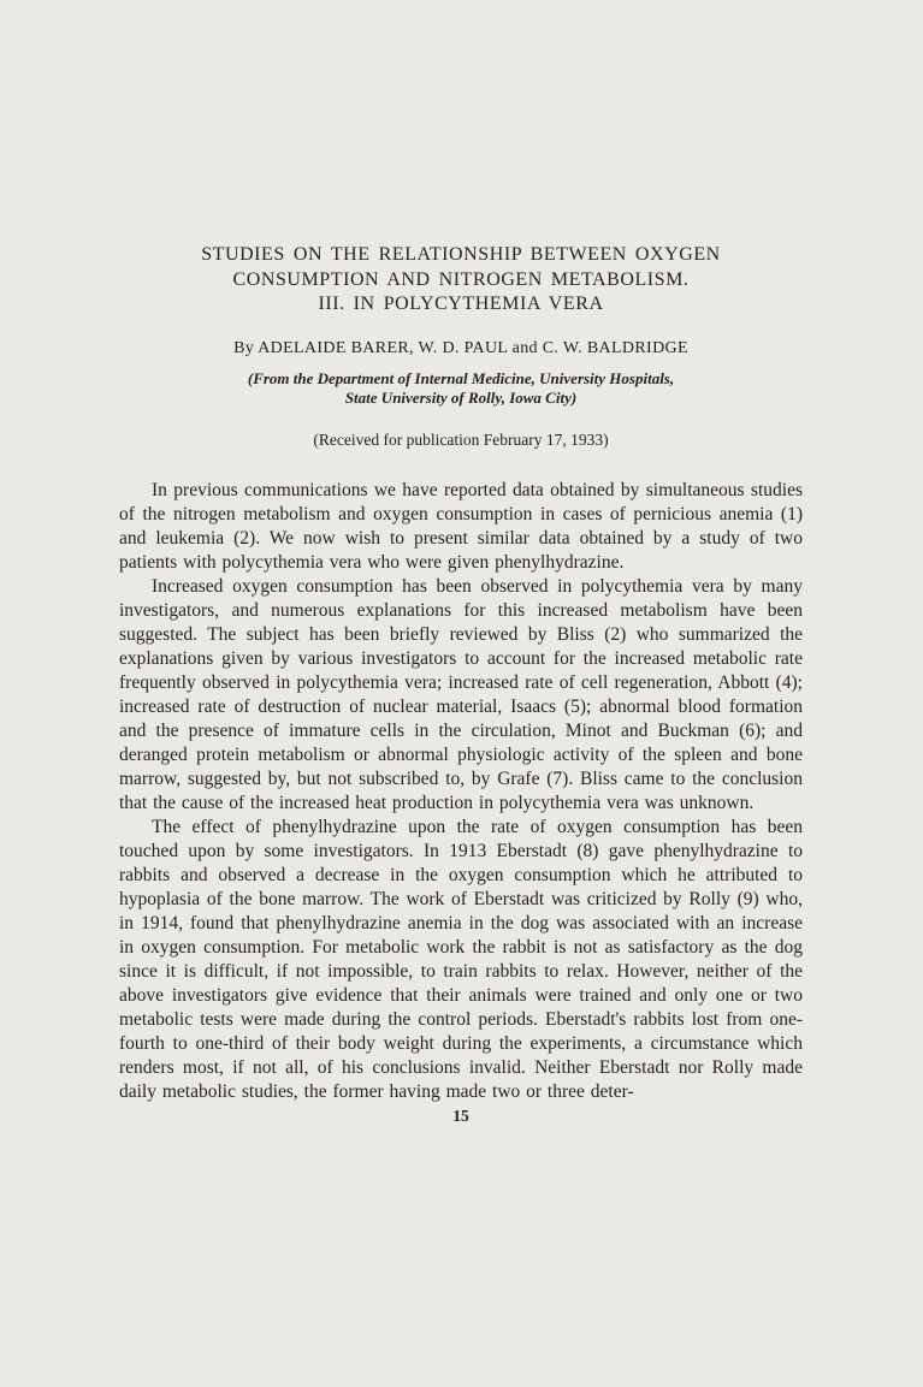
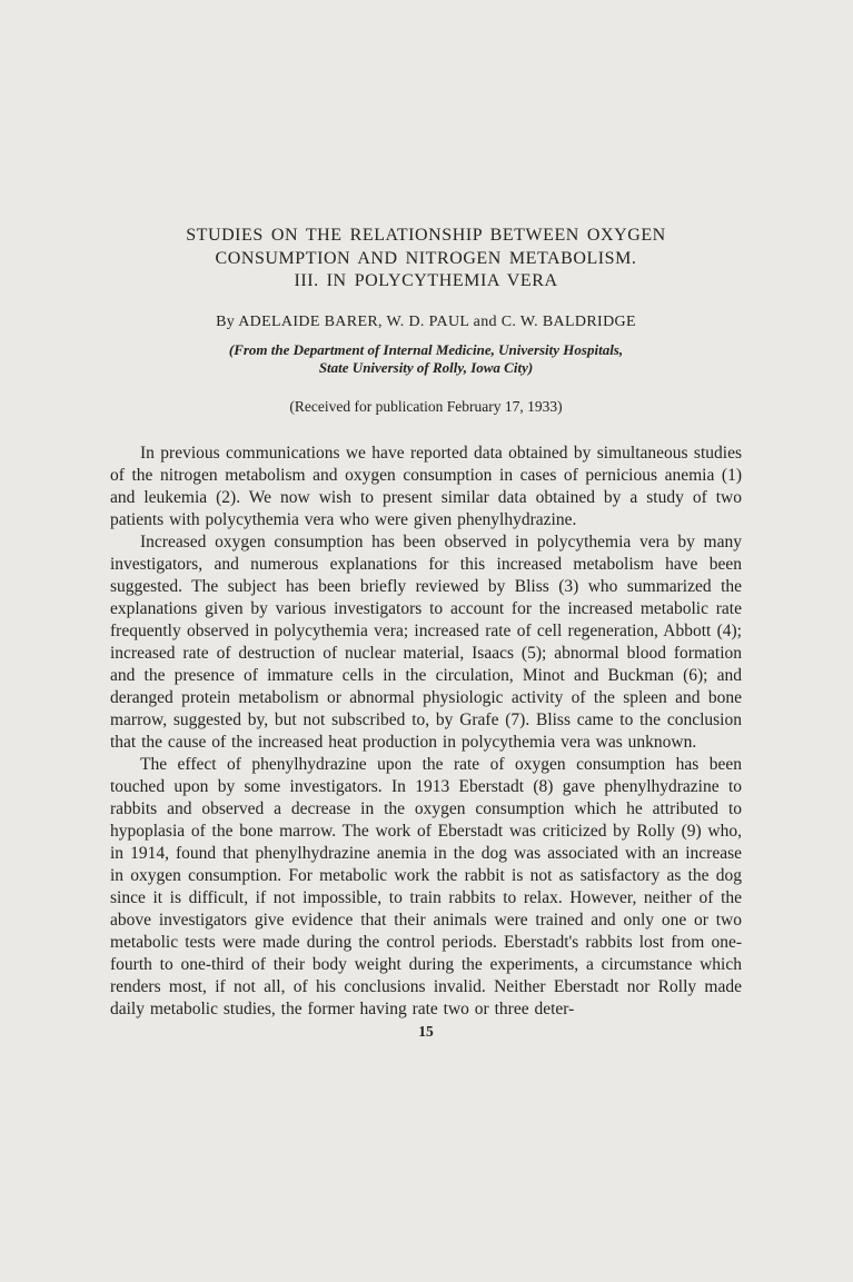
  STUDIES ON THE RELATIONSHIP BETWEEN OXYGEN
  CONSUMPTION AND NITROGEN METABOLISM.
  III. IN POLYCYTHEMIA VERA
  By ADELAIDE BARER, W. D. PAUL and C. W. BALDRIDGE
  (From the Department of Internal Medicine, University Hospitals,
  State University of Rolly, Iowa City)
  (Received for publication February 17, 1933)
  In previous communications we have reported data obtained by simultaneous studies of the nitrogen metabolism and oxygen consumption in cases of pernicious anemia (1) and leukemia (2). We now wish to present similar data obtained by a study of two patients with polycythemia vera who were given phenylhydrazine.
- Increased oxygen consumption has been observed in polycythemia vera by many investigators, and numerous explanations for this increased metabolism have been suggested. The subject has been briefly reviewed by Bliss (2) who summarized the explanations given by various investigators to account for the increased metabolic rate frequently observed in polycythemia vera; increased rate of cell regeneration, Abbott (4); increased rate of destruction of nuclear material, Isaacs (5); abnormal blood formation and the presence of immature cells in the circulation, Minot and Buckman (6); and deranged protein metabolism or abnormal physiologic activity of the spleen and bone marrow, suggested by, but not subscribed to, by Grafe (7). Bliss came to the conclusion that the cause of the increased heat production in polycythemia vera was unknown.
+ Increased oxygen consumption has been observed in polycythemia vera by many investigators, and numerous explanations for this increased metabolism have been suggested. The subject has been briefly reviewed by Bliss (3) who summarized the explanations given by various investigators to account for the increased metabolic rate frequently observed in polycythemia vera; increased rate of cell regeneration, Abbott (4); increased rate of destruction of nuclear material, Isaacs (5); abnormal blood formation and the presence of immature cells in the circulation, Minot and Buckman (6); and deranged protein metabolism or abnormal physiologic activity of the spleen and bone marrow, suggested by, but not subscribed to, by Grafe (7). Bliss came to the conclusion that the cause of the increased heat production in polycythemia vera was unknown.
- The effect of phenylhydrazine upon the rate of oxygen consumption has been touched upon by some investigators. In 1913 Eberstadt (8) gave phenylhydrazine to rabbits and observed a decrease in the oxygen consumption which he attributed to hypoplasia of the bone marrow. The work of Eberstadt was criticized by Rolly (9) who, in 1914, found that phenylhydrazine anemia in the dog was associated with an increase in oxygen consumption. For metabolic work the rabbit is not as satisfactory as the dog since it is difficult, if not impossible, to train rabbits to relax. However, neither of the above investigators give evidence that their animals were trained and only one or two metabolic tests were made during the control periods. Eberstadt's rabbits lost from one-fourth to one-third of their body weight during the experiments, a circumstance which renders most, if not all, of his conclusions invalid. Neither Eberstadt nor Rolly made daily metabolic studies, the former having made two or three deter-
+ The effect of phenylhydrazine upon the rate of oxygen consumption has been touched upon by some investigators. In 1913 Eberstadt (8) gave phenylhydrazine to rabbits and observed a decrease in the oxygen consumption which he attributed to hypoplasia of the bone marrow. The work of Eberstadt was criticized by Rolly (9) who, in 1914, found that phenylhydrazine anemia in the dog was associated with an increase in oxygen consumption. For metabolic work the rabbit is not as satisfactory as the dog since it is difficult, if not impossible, to train rabbits to relax. However, neither of the above investigators give evidence that their animals were trained and only one or two metabolic tests were made during the control periods. Eberstadt's rabbits lost from one-fourth to one-third of their body weight during the experiments, a circumstance which renders most, if not all, of his conclusions invalid. Neither Eberstadt nor Rolly made daily metabolic studies, the former having rate two or three deter-
  15
